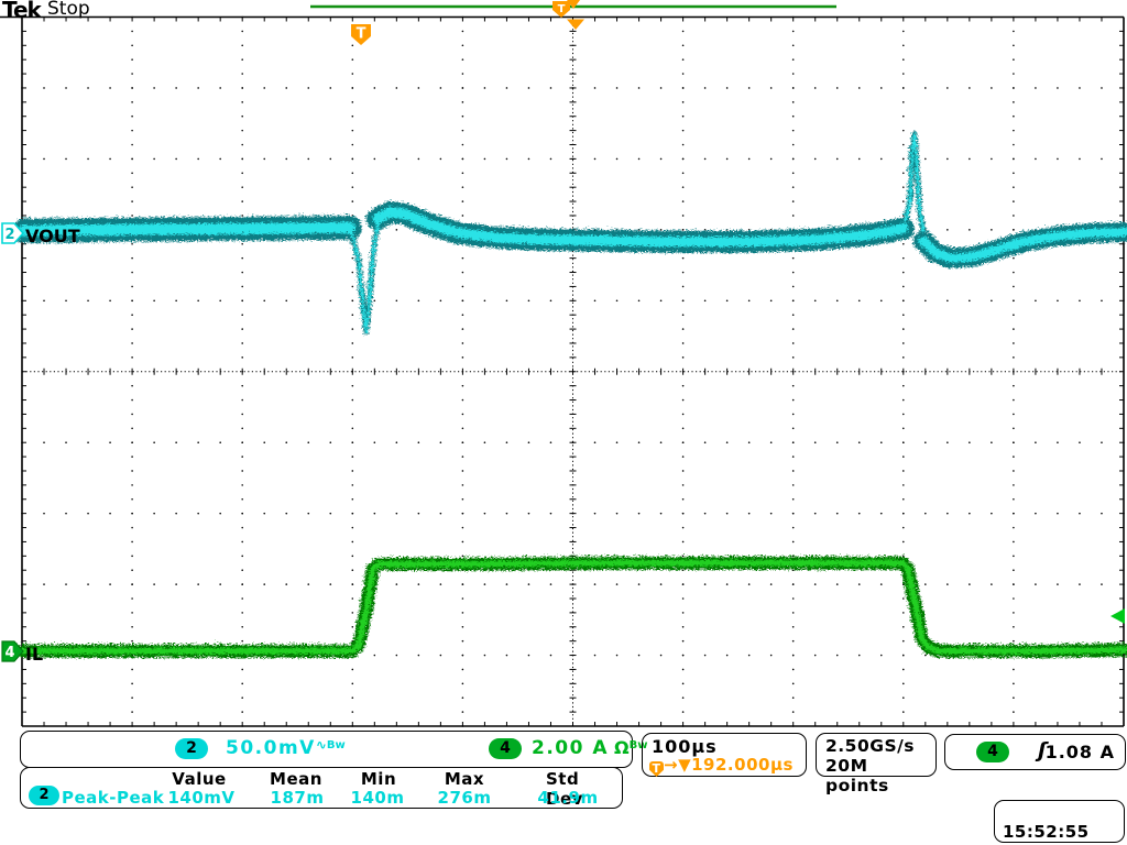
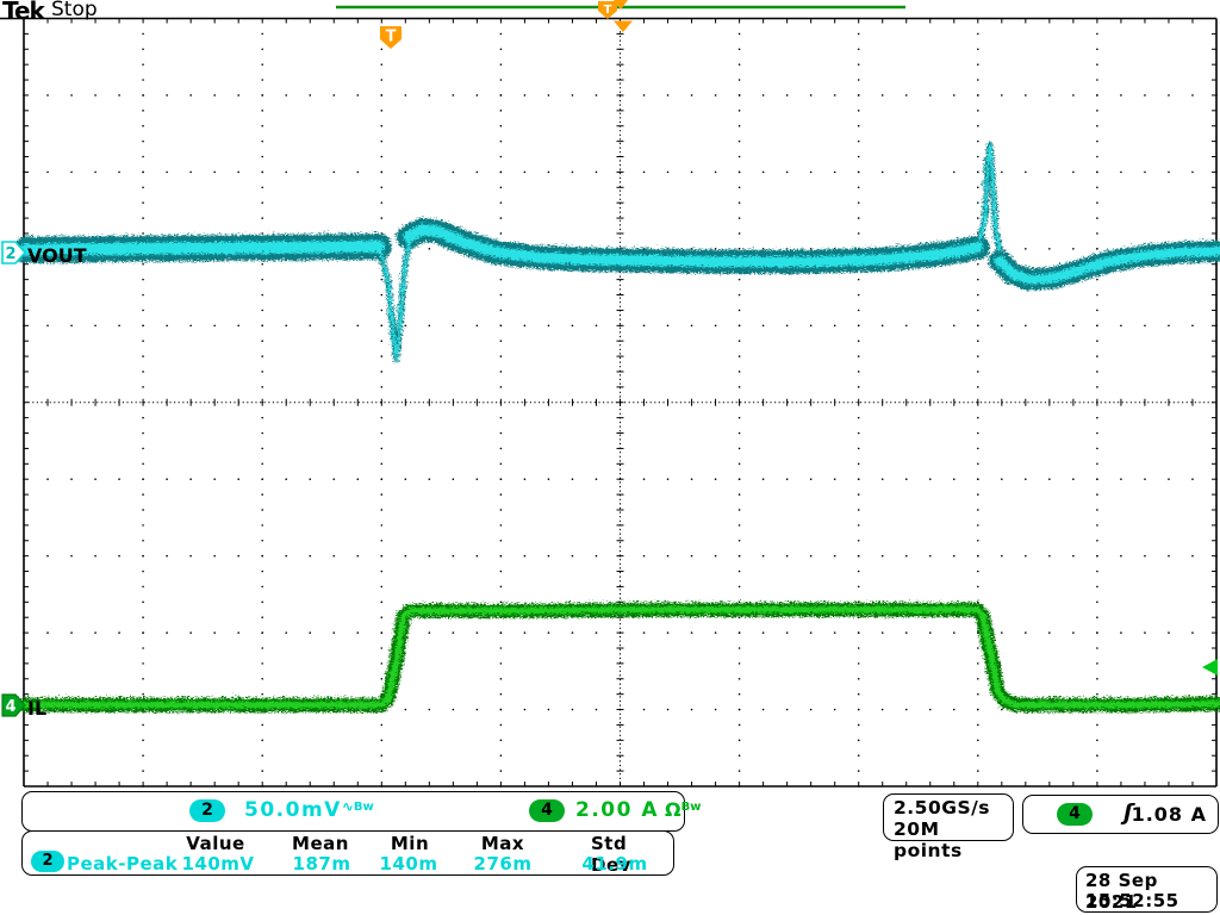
  Tek
  Stop
  T
  T
  2
  VOUT
  4
  IL
  2
  50.0mV∿Bw
  4
  2.00 A ΩBw
- 100µs
- T →▼192.000µs
  2.50GS/s
  20M points
  4
  ʃ
  1.08 A
  Value
  Mean
  Min
  Max
  Std Dev
  2
  Peak-Peak
  140mV
  187m
  140m
  276m
  41.9m
+ 28 Sep 2021
  15:52:55
